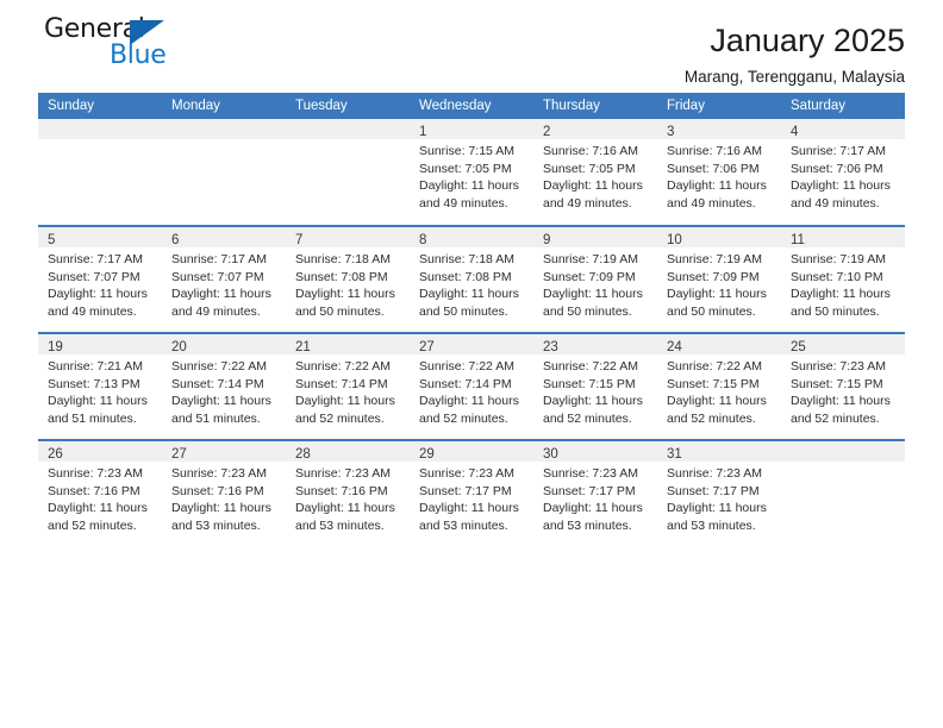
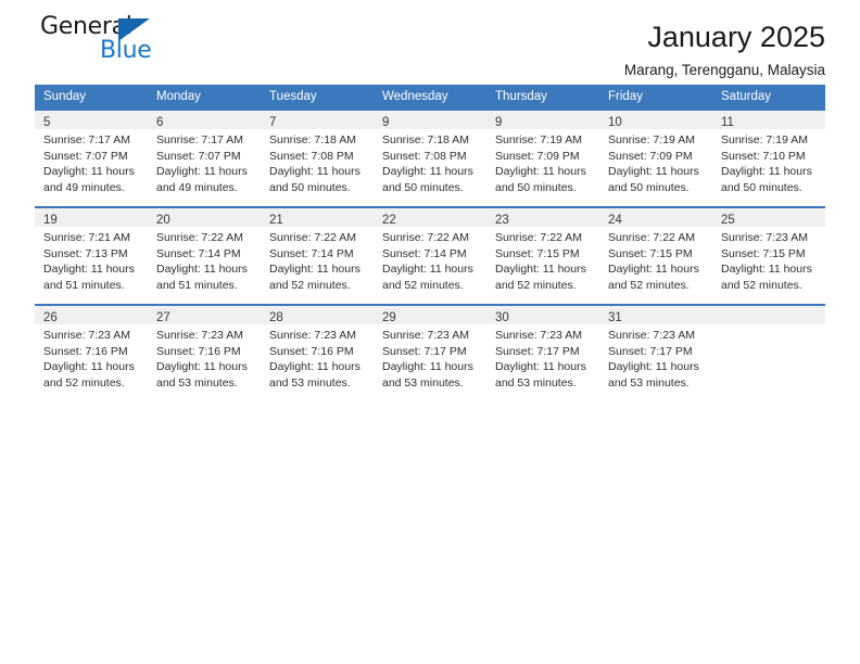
  General
  Blue
  January 2025
  Marang, Terengganu, Malaysia
  Sunday	Monday	Tuesday	Wednesday	Thursday	Friday	Saturday
- 			1Sunrise: 7:15 AMSunset: 7:05 PMDaylight: 11 hoursand 49 minutes.	2Sunrise: 7:16 AMSunset: 7:05 PMDaylight: 11 hoursand 49 minutes.	3Sunrise: 7:16 AMSunset: 7:06 PMDaylight: 11 hoursand 49 minutes.	4Sunrise: 7:17 AMSunset: 7:06 PMDaylight: 11 hoursand 49 minutes.
- 5Sunrise: 7:17 AMSunset: 7:07 PMDaylight: 11 hoursand 49 minutes.	6Sunrise: 7:17 AMSunset: 7:07 PMDaylight: 11 hoursand 49 minutes.	7Sunrise: 7:18 AMSunset: 7:08 PMDaylight: 11 hoursand 50 minutes.	8Sunrise: 7:18 AMSunset: 7:08 PMDaylight: 11 hoursand 50 minutes.	9Sunrise: 7:19 AMSunset: 7:09 PMDaylight: 11 hoursand 50 minutes.	10Sunrise: 7:19 AMSunset: 7:09 PMDaylight: 11 hoursand 50 minutes.	11Sunrise: 7:19 AMSunset: 7:10 PMDaylight: 11 hoursand 50 minutes.
+ 5Sunrise: 7:17 AMSunset: 7:07 PMDaylight: 11 hoursand 49 minutes.	6Sunrise: 7:17 AMSunset: 7:07 PMDaylight: 11 hoursand 49 minutes.	7Sunrise: 7:18 AMSunset: 7:08 PMDaylight: 11 hoursand 50 minutes.	9Sunrise: 7:18 AMSunset: 7:08 PMDaylight: 11 hoursand 50 minutes.	9Sunrise: 7:19 AMSunset: 7:09 PMDaylight: 11 hoursand 50 minutes.	10Sunrise: 7:19 AMSunset: 7:09 PMDaylight: 11 hoursand 50 minutes.	11Sunrise: 7:19 AMSunset: 7:10 PMDaylight: 11 hoursand 50 minutes.
- 19Sunrise: 7:21 AMSunset: 7:13 PMDaylight: 11 hoursand 51 minutes.	20Sunrise: 7:22 AMSunset: 7:14 PMDaylight: 11 hoursand 51 minutes.	21Sunrise: 7:22 AMSunset: 7:14 PMDaylight: 11 hoursand 52 minutes.	27Sunrise: 7:22 AMSunset: 7:14 PMDaylight: 11 hoursand 52 minutes.	23Sunrise: 7:22 AMSunset: 7:15 PMDaylight: 11 hoursand 52 minutes.	24Sunrise: 7:22 AMSunset: 7:15 PMDaylight: 11 hoursand 52 minutes.	25Sunrise: 7:23 AMSunset: 7:15 PMDaylight: 11 hoursand 52 minutes.
+ 19Sunrise: 7:21 AMSunset: 7:13 PMDaylight: 11 hoursand 51 minutes.	20Sunrise: 7:22 AMSunset: 7:14 PMDaylight: 11 hoursand 51 minutes.	21Sunrise: 7:22 AMSunset: 7:14 PMDaylight: 11 hoursand 52 minutes.	22Sunrise: 7:22 AMSunset: 7:14 PMDaylight: 11 hoursand 52 minutes.	23Sunrise: 7:22 AMSunset: 7:15 PMDaylight: 11 hoursand 52 minutes.	24Sunrise: 7:22 AMSunset: 7:15 PMDaylight: 11 hoursand 52 minutes.	25Sunrise: 7:23 AMSunset: 7:15 PMDaylight: 11 hoursand 52 minutes.
  26Sunrise: 7:23 AMSunset: 7:16 PMDaylight: 11 hoursand 52 minutes.	27Sunrise: 7:23 AMSunset: 7:16 PMDaylight: 11 hoursand 53 minutes.	28Sunrise: 7:23 AMSunset: 7:16 PMDaylight: 11 hoursand 53 minutes.	29Sunrise: 7:23 AMSunset: 7:17 PMDaylight: 11 hoursand 53 minutes.	30Sunrise: 7:23 AMSunset: 7:17 PMDaylight: 11 hoursand 53 minutes.	31Sunrise: 7:23 AMSunset: 7:17 PMDaylight: 11 hoursand 53 minutes.
